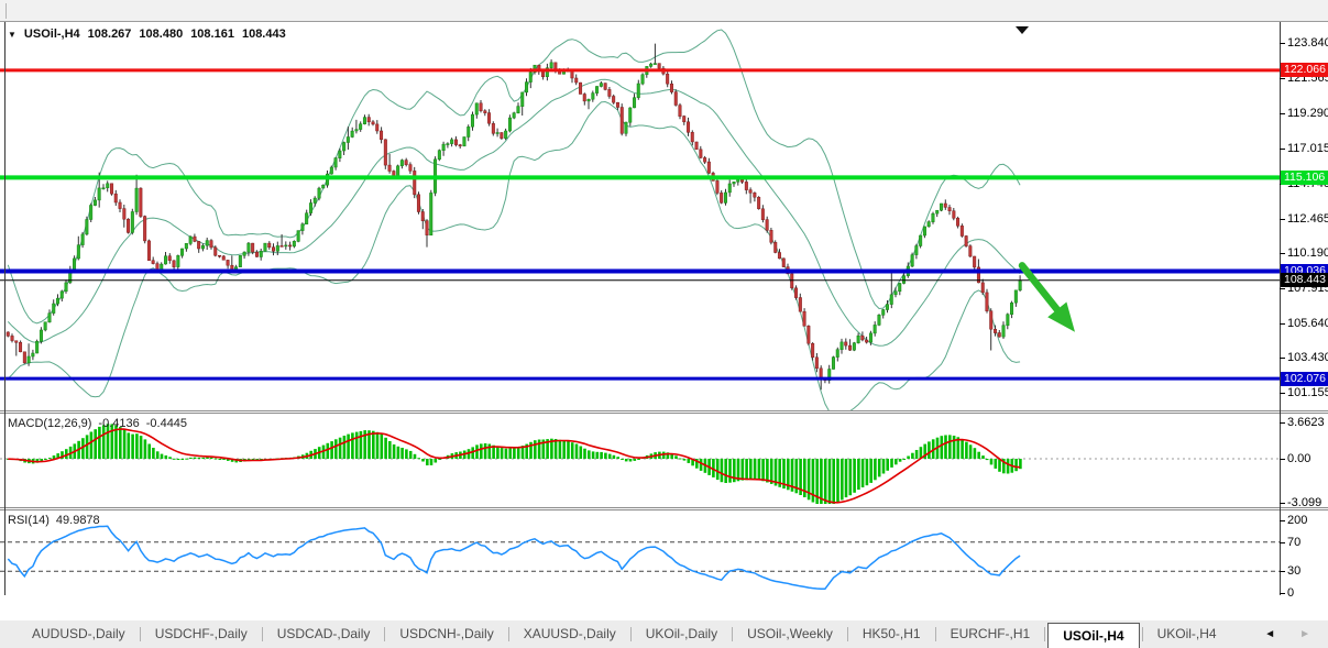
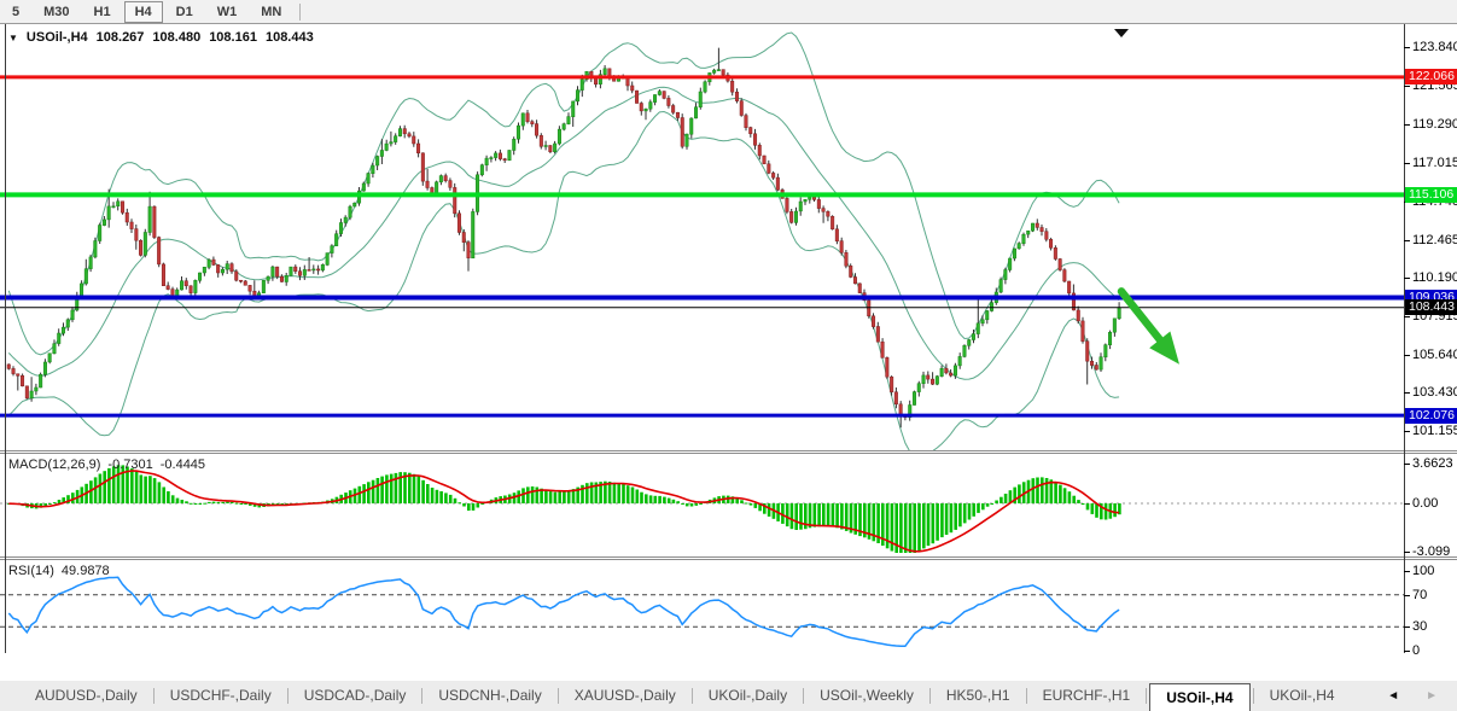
+ 5
+ M30
+ H1
+ H4
+ D1
+ W1
+ MN
  ▼
  USOil-,H4
  108.267
  108.480
  108.161
  108.443
  MACD(12,26,9)
- -0.4136
+ -0.7301
  -0.4445
  RSI(14)
  49.9878
  122.066
  115.106
  109.036
  108.443
  102.076
  123.84
  121.56
  119.290
  117.015
  112.465
  110.190
  107.91
  105.64
  103.43
  101.15
  3.6623
  0.00
  -3.099
- 200
+ 100
  70
  30
  0
  AUDUSD-,Daily
  USDCHF-,Daily
  USDCAD-,Daily
  USDCNH-,Daily
  XAUUSD-,Daily
  UKOil-,Daily
  USOil-,Weekly
  HK50-,H1
  EURCHF-,H1
  USOil-,H4
  UKOil-,H4
  ◄
  ►
